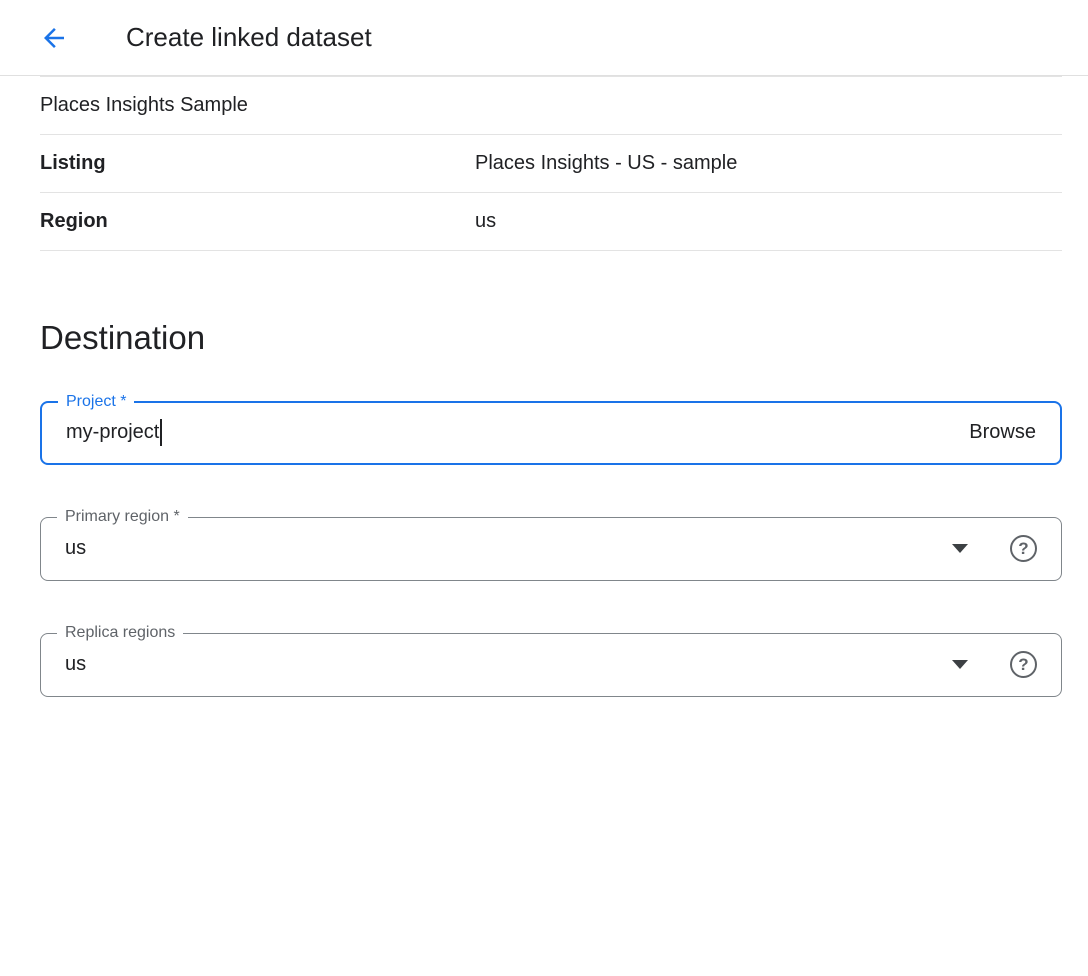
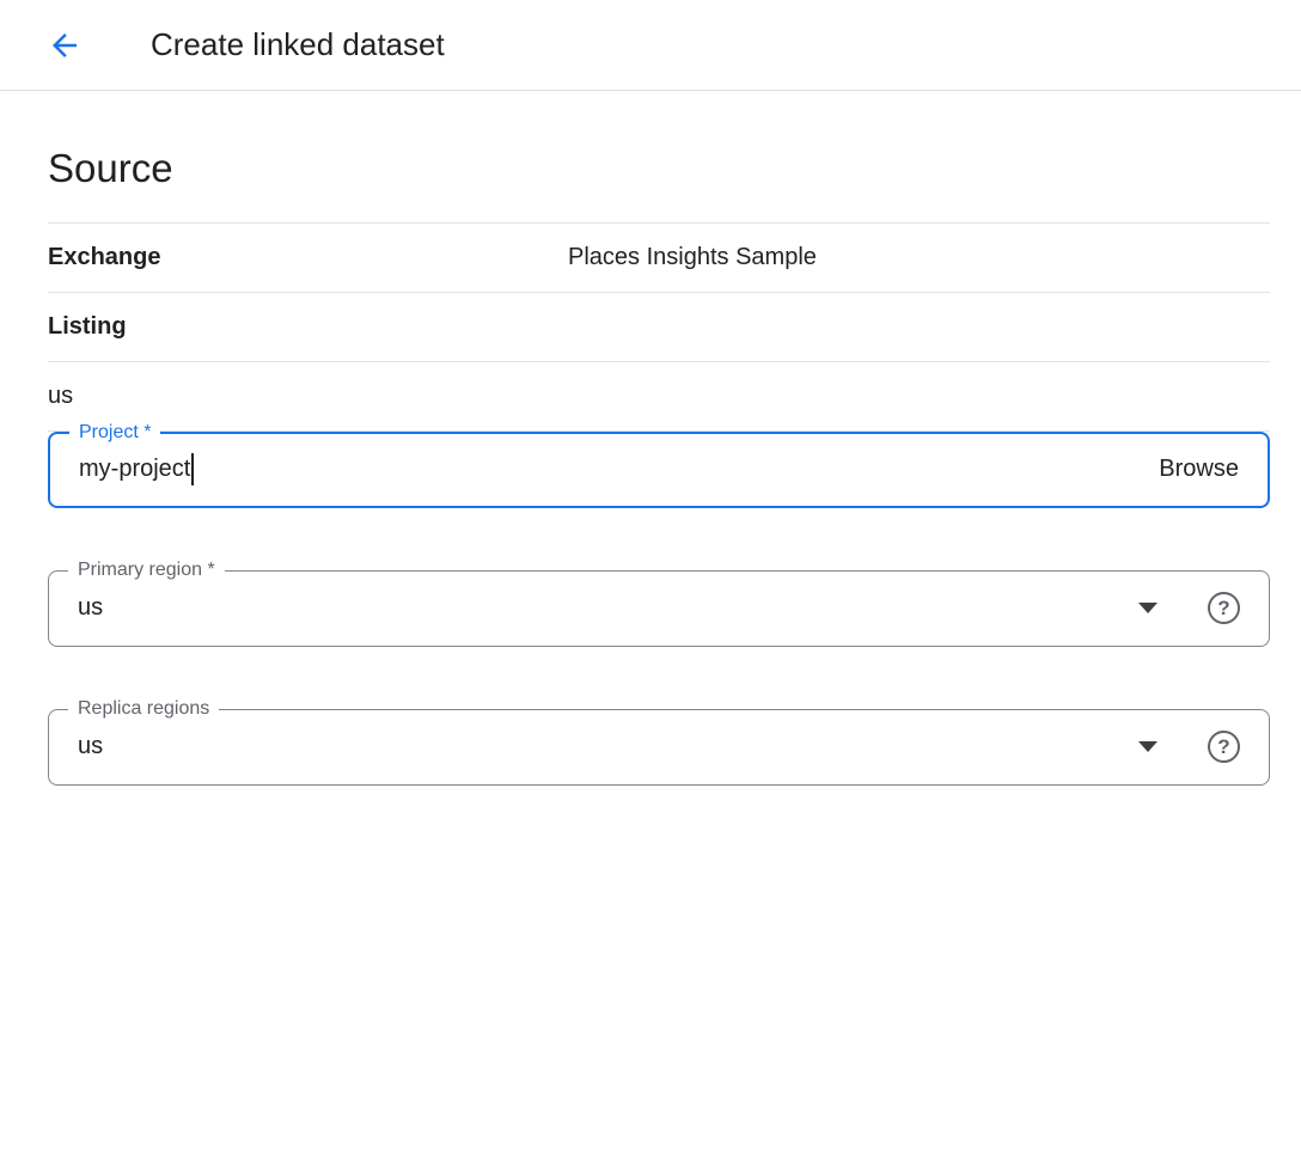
  Create linked dataset
+ Source
+ Exchange
  Places Insights Sample
  Listing
- Places Insights - US - sample
- Region
  us
- Destination
  Project *
  my-project
  Browse
  Primary region *
  us
  ?
  Replica regions
  us
  ?
